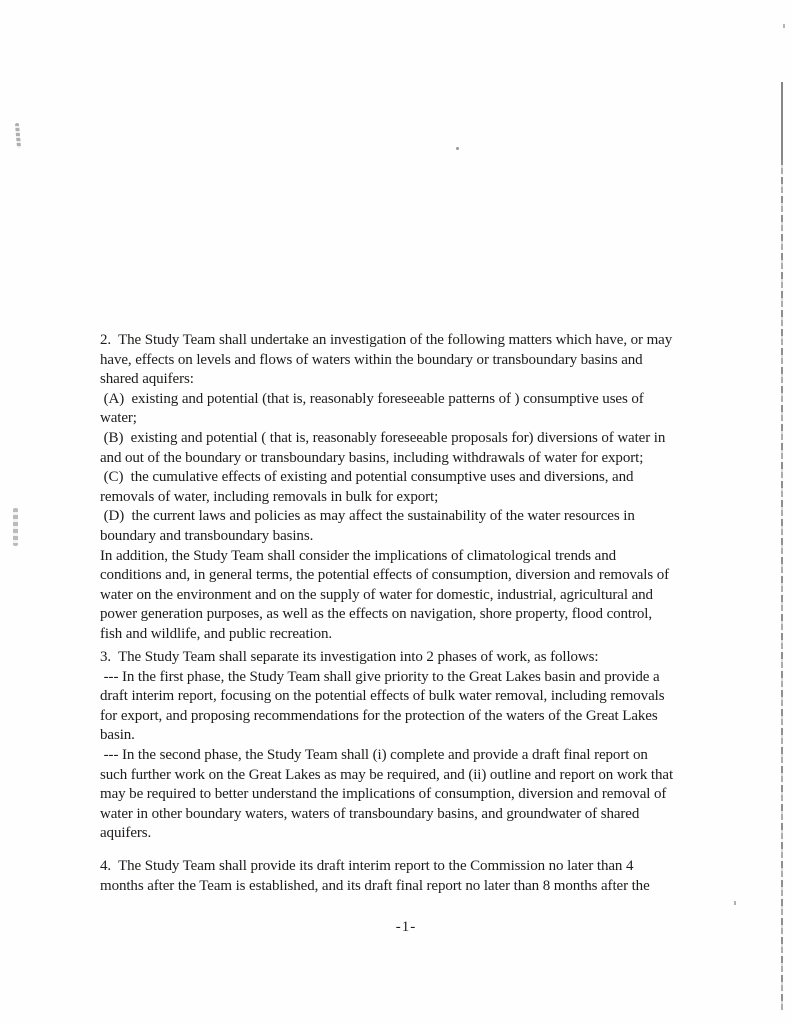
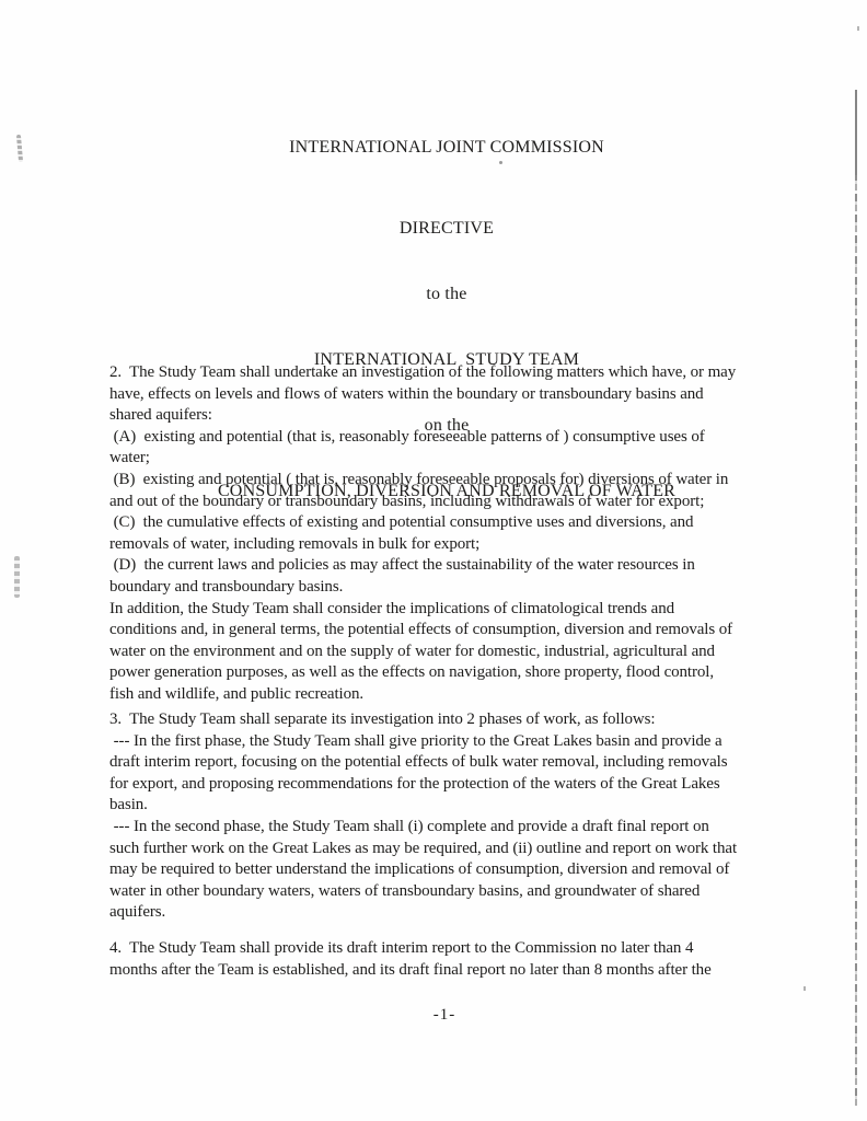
+ INTERNATIONAL JOINT COMMISSION
+ DIRECTIVE
+ to the
+ INTERNATIONAL STUDY TEAM
+ on the
+ CONSUMPTION, DIVERSION AND REMOVAL OF WATER
  2. The Study Team shall undertake an investigation of the following matters which have, or may
  have, effects on levels and flows of waters within the boundary or transboundary basins and
  shared aquifers:
  (A) existing and potential (that is, reasonably foreseeable patterns of ) consumptive uses of
  water;
  (B) existing and potential ( that is, reasonably foreseeable proposals for) diversions of water in
  and out of the boundary or transboundary basins, including withdrawals of water for export;
  (C) the cumulative effects of existing and potential consumptive uses and diversions, and
  removals of water, including removals in bulk for export;
  (D) the current laws and policies as may affect the sustainability of the water resources in
  boundary and transboundary basins.
  In addition, the Study Team shall consider the implications of climatological trends and
  conditions and, in general terms, the potential effects of consumption, diversion and removals of
  water on the environment and on the supply of water for domestic, industrial, agricultural and
  power generation purposes, as well as the effects on navigation, shore property, flood control,
  fish and wildlife, and public recreation.
  3. The Study Team shall separate its investigation into 2 phases of work, as follows:
  --- In the first phase, the Study Team shall give priority to the Great Lakes basin and provide a
  draft interim report, focusing on the potential effects of bulk water removal, including removals
  for export, and proposing recommendations for the protection of the waters of the Great Lakes
  basin.
  --- In the second phase, the Study Team shall (i) complete and provide a draft final report on
  such further work on the Great Lakes as may be required, and (ii) outline and report on work that
  may be required to better understand the implications of consumption, diversion and removal of
  water in other boundary waters, waters of transboundary basins, and groundwater of shared
  aquifers.
  4. The Study Team shall provide its draft interim report to the Commission no later than 4
  months after the Team is established, and its draft final report no later than 8 months after the
  -1-
